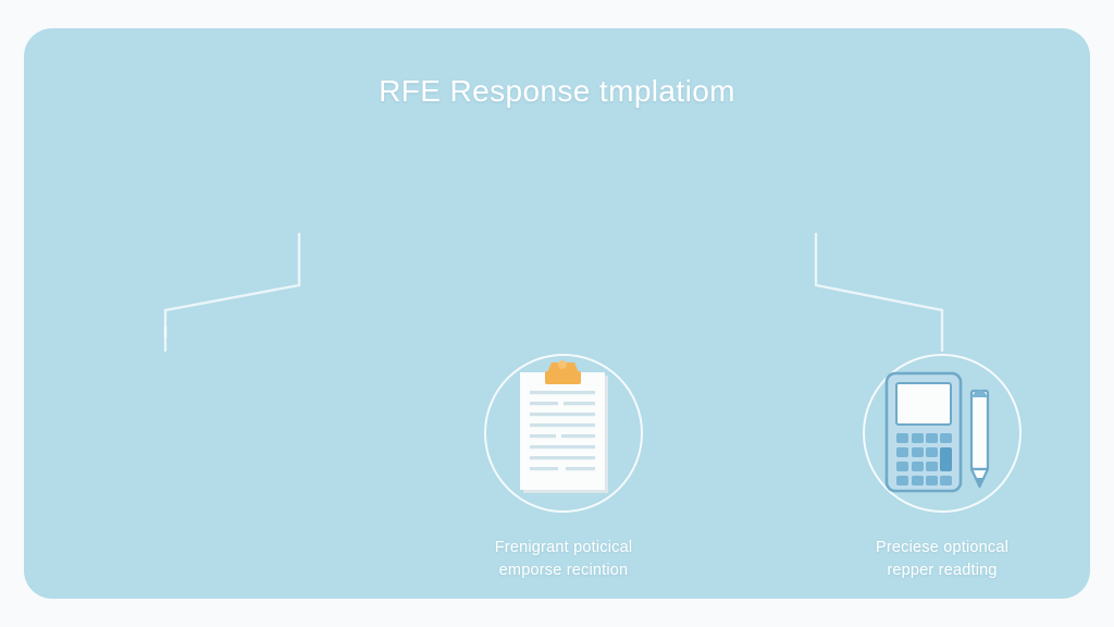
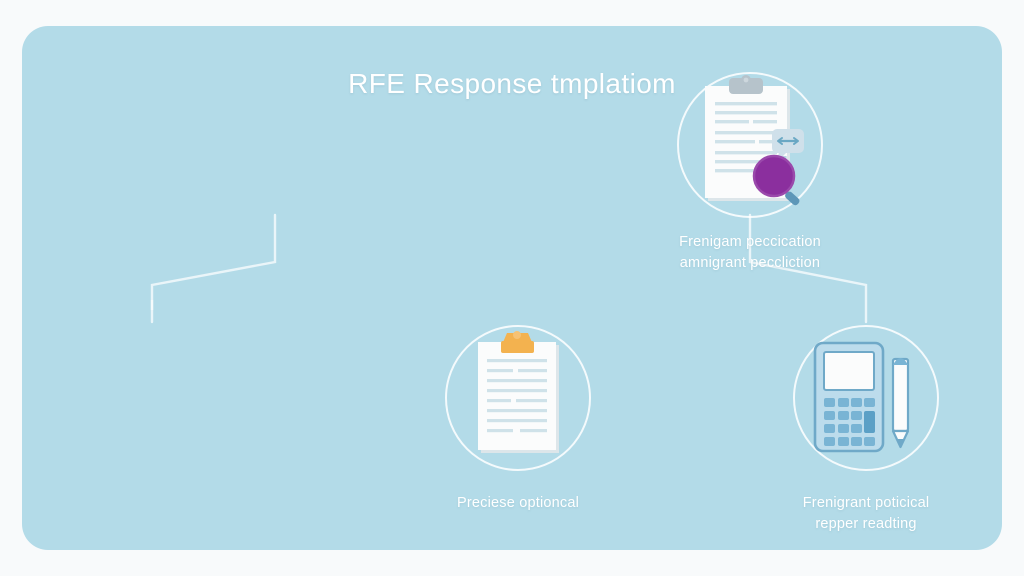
  RFE Response tmplatiom
+ Frenigam peccication
+ amnigrant peccliction
- Frenigrant poticical
+ Preciese optioncal
- emporse recintion
- Preciese optioncal
+ Frenigrant poticical
  repper readting
